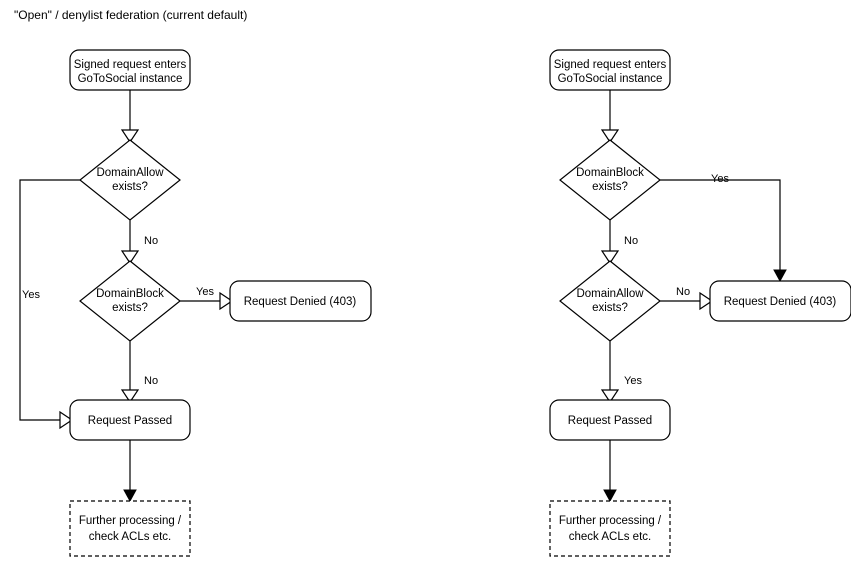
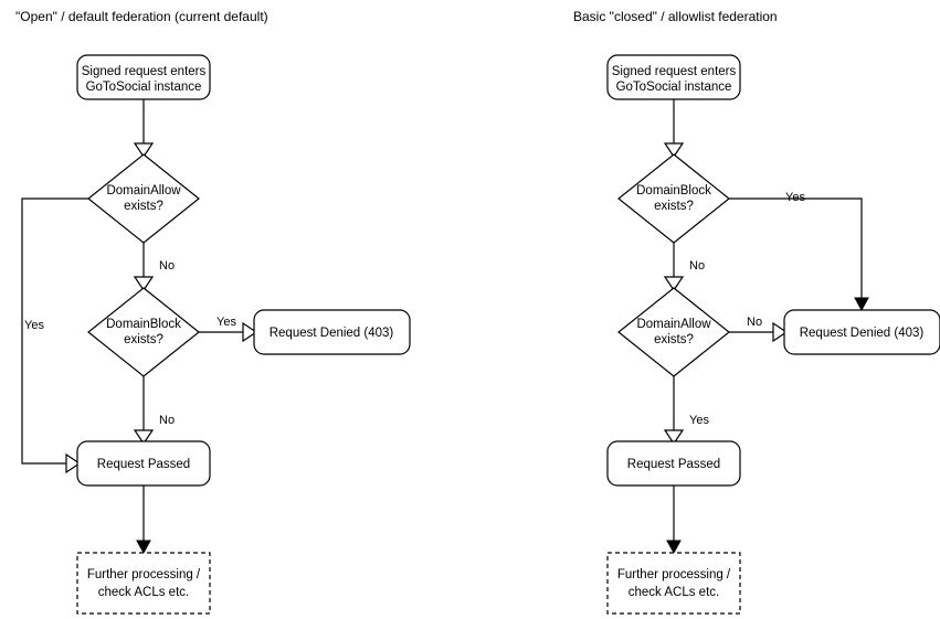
- "Open" / denylist federation (current default)
+ "Open" / default federation (current default)
  Signed request enters
  GoToSocial instance
  DomainAllow
  exists?
  Yes
  No
  DomainBlock
  exists?
  Yes
  Request Denied (403)
  No
  Request Passed
  Further processing /
  check ACLs etc.
+ Basic "closed" / allowlist federation
  Signed request enters
  GoToSocial instance
  DomainBlock
  exists?
  Yes
  No
  DomainAllow
  exists?
  No
  Request Denied (403)
  Yes
  Request Passed
  Further processing /
  check ACLs etc.
